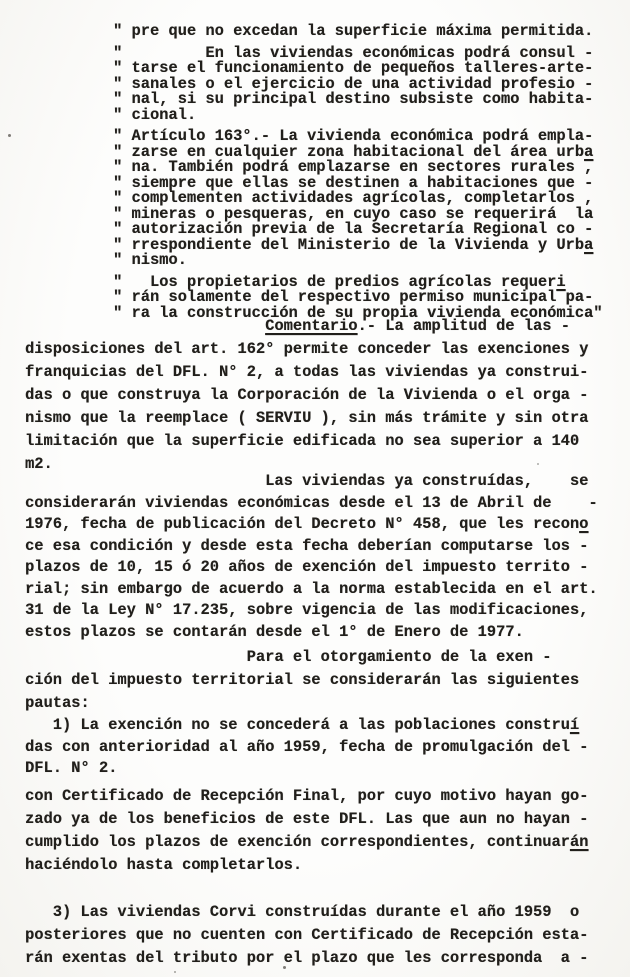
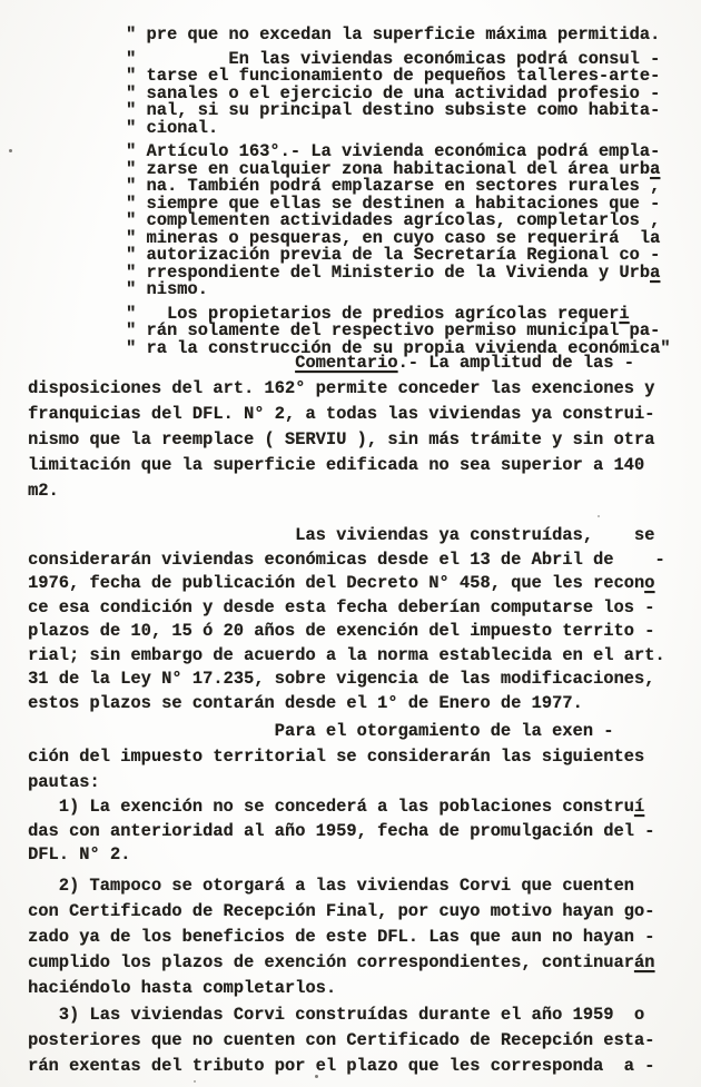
  " pre que no excedan la superficie máxima permitida.
  " En las viviendas económicas podrá consul -
  " tarse el funcionamiento de pequeños talleres-arte-
  " sanales o el ejercicio de una actividad profesio -
  " nal, si su principal destino subsiste como habita-
  " cional.
  " Artículo 163°.- La vivienda económica podrá empla-
  " zarse en cualquier zona habitacional del área urba
  " na. También podrá emplazarse en sectores rurales ,
  " siempre que ellas se destinen a habitaciones que -
  " complementen actividades agrícolas, completarlos ,
  " mineras o pesqueras, en cuyo caso se requerirá la
  " autorización previa de la Secretaría Regional co -
  " rrespondiente del Ministerio de la Vivienda y Urba
  " nismo.
  " Los propietarios de predios agrícolas requeri
  " rán solamente del respectivo permiso municipal pa-
  " ra la construcción de su propia vivienda económica"
  Comentario.- La amplitud de las -
  disposiciones del art. 162° permite conceder las exenciones y
  franquicias del DFL. N° 2, a todas las viviendas ya construi-
- das o que construya la Corporación de la Vivienda o el orga -
  nismo que la reemplace ( SERVIU ), sin más trámite y sin otra
  limitación que la superficie edificada no sea superior a 140
  m2.
  Las viviendas ya construídas, se
  considerarán viviendas económicas desde el 13 de Abril de -
  1976, fecha de publicación del Decreto N° 458, que les recono
  ce esa condición y desde esta fecha deberían computarse los -
  plazos de 10, 15 ó 20 años de exención del impuesto territo -
  rial; sin embargo de acuerdo a la norma establecida en el art.
  31 de la Ley N° 17.235, sobre vigencia de las modificaciones,
  estos plazos se contarán desde el 1° de Enero de 1977.
  Para el otorgamiento de la exen -
  ción del impuesto territorial se considerarán las siguientes
  pautas:
  1) La exención no se concederá a las poblaciones construí
  das con anterioridad al año 1959, fecha de promulgación del -
  DFL. N° 2.
+ 2) Tampoco se otorgará a las viviendas Corvi que cuenten
  con Certificado de Recepción Final, por cuyo motivo hayan go-
  zado ya de los beneficios de este DFL. Las que aun no hayan -
  cumplido los plazos de exención correspondientes, continuarán
  haciéndolo hasta completarlos.
  3) Las viviendas Corvi construídas durante el año 1959 o
  posteriores que no cuenten con Certificado de Recepción esta-
  rán exentas del tributo por el plazo que les corresponda a -
